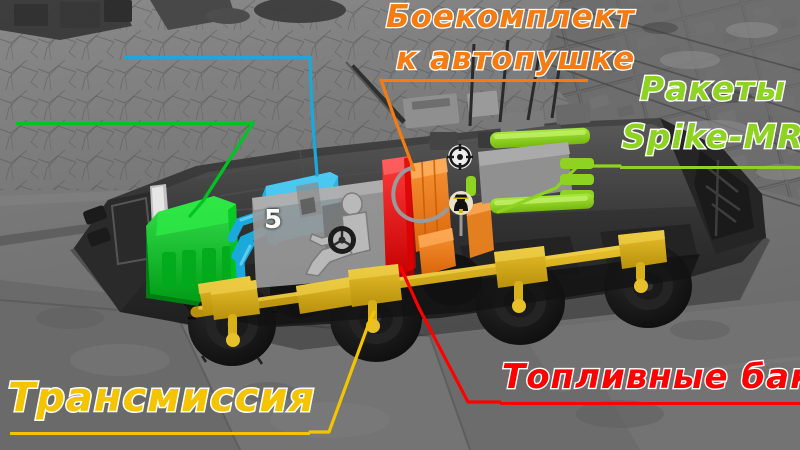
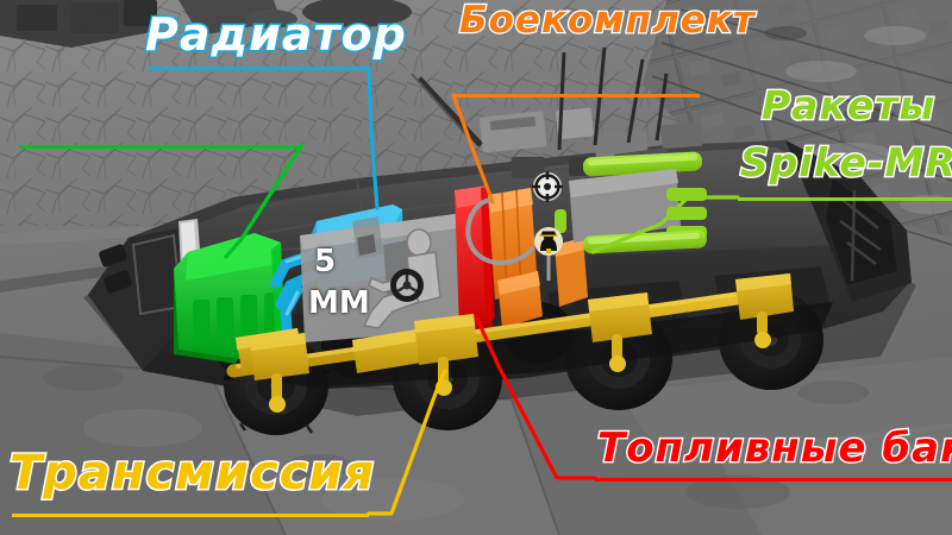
+ Радиатор
  Боекомплект
- к автопушке
  Ракеты
  Spike-MR
  Топливные ба
  Трансмиссия
  5
+ MM
